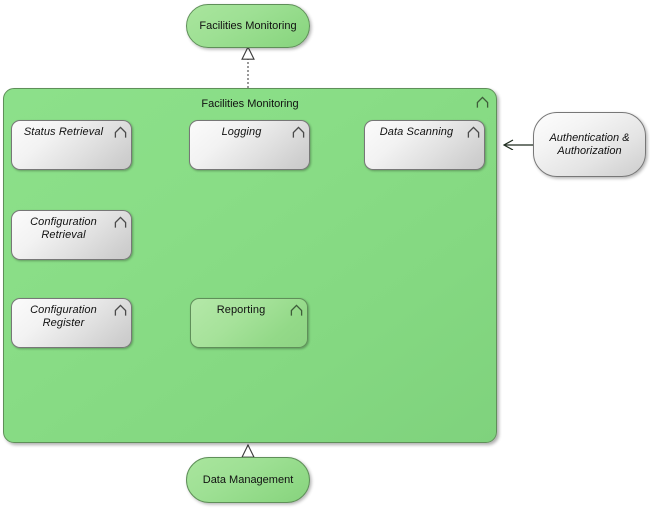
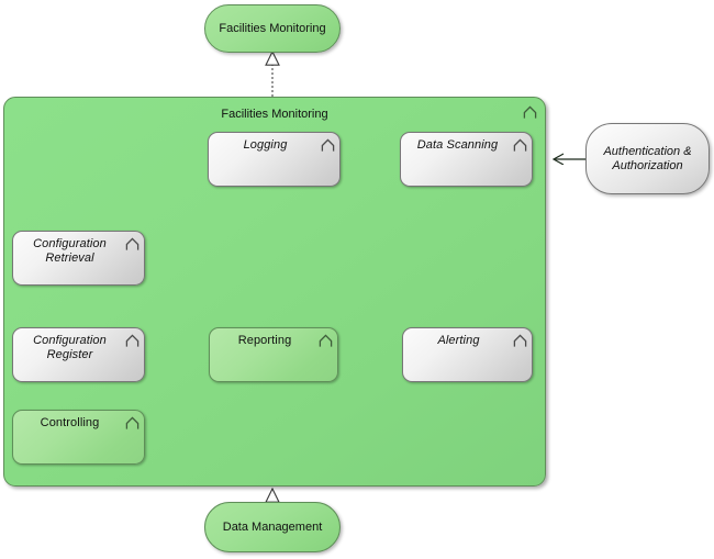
  Facilities Monitoring
  Facilities Monitoring
- Status Retrieval
  Logging
  Data Scanning
  Configuration
  Retrieval
  Configuration
  Register
  Reporting
+ Alerting
+ Controlling
  Authentication &
  Authorization
  Data Management
